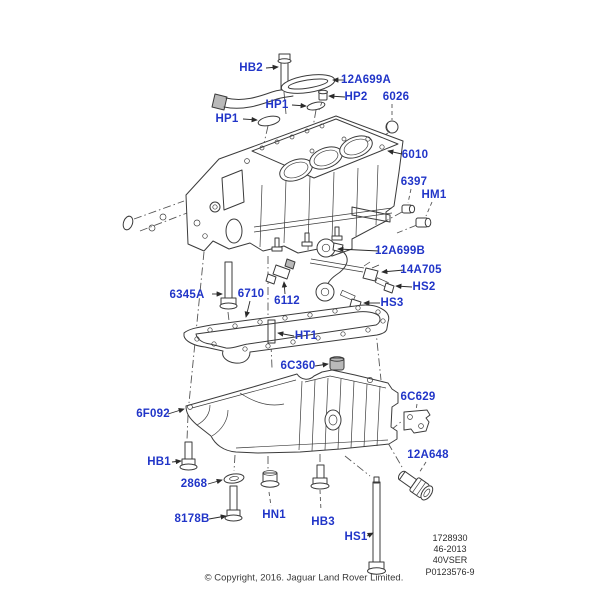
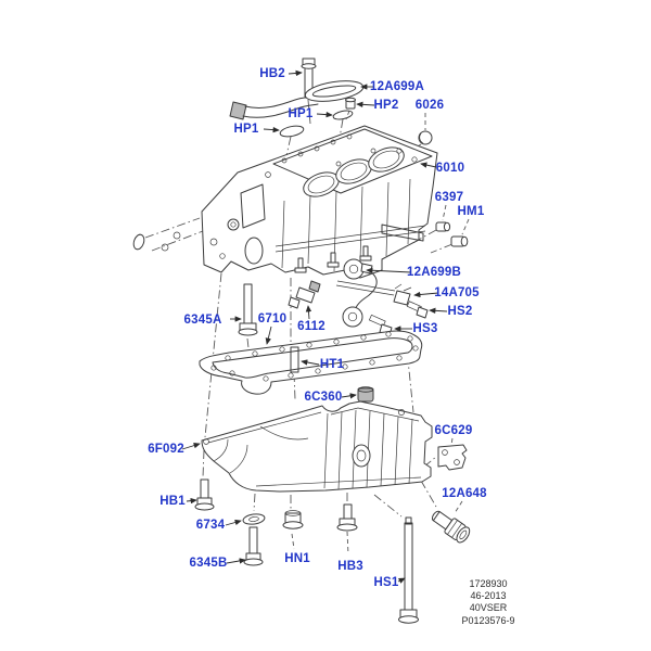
  HB2
  12A699A
  HP2
  6026
  HP1
  HP1
  6010
  6397
  HM1
  12A699B
  14A705
  HS2
  6345A
  6710
  6112
  HS3
  HT1
  6C360
  6C629
  6F092
  HB1
  12A648
- 2868
+ 6734
- 8178B
+ 6345B
  HN1
  HB3
  HS1
  1728930
  46-2013
  40VSER
  P0123576-9
- © Copyright, 2016. Jaguar Land Rover Limited.
